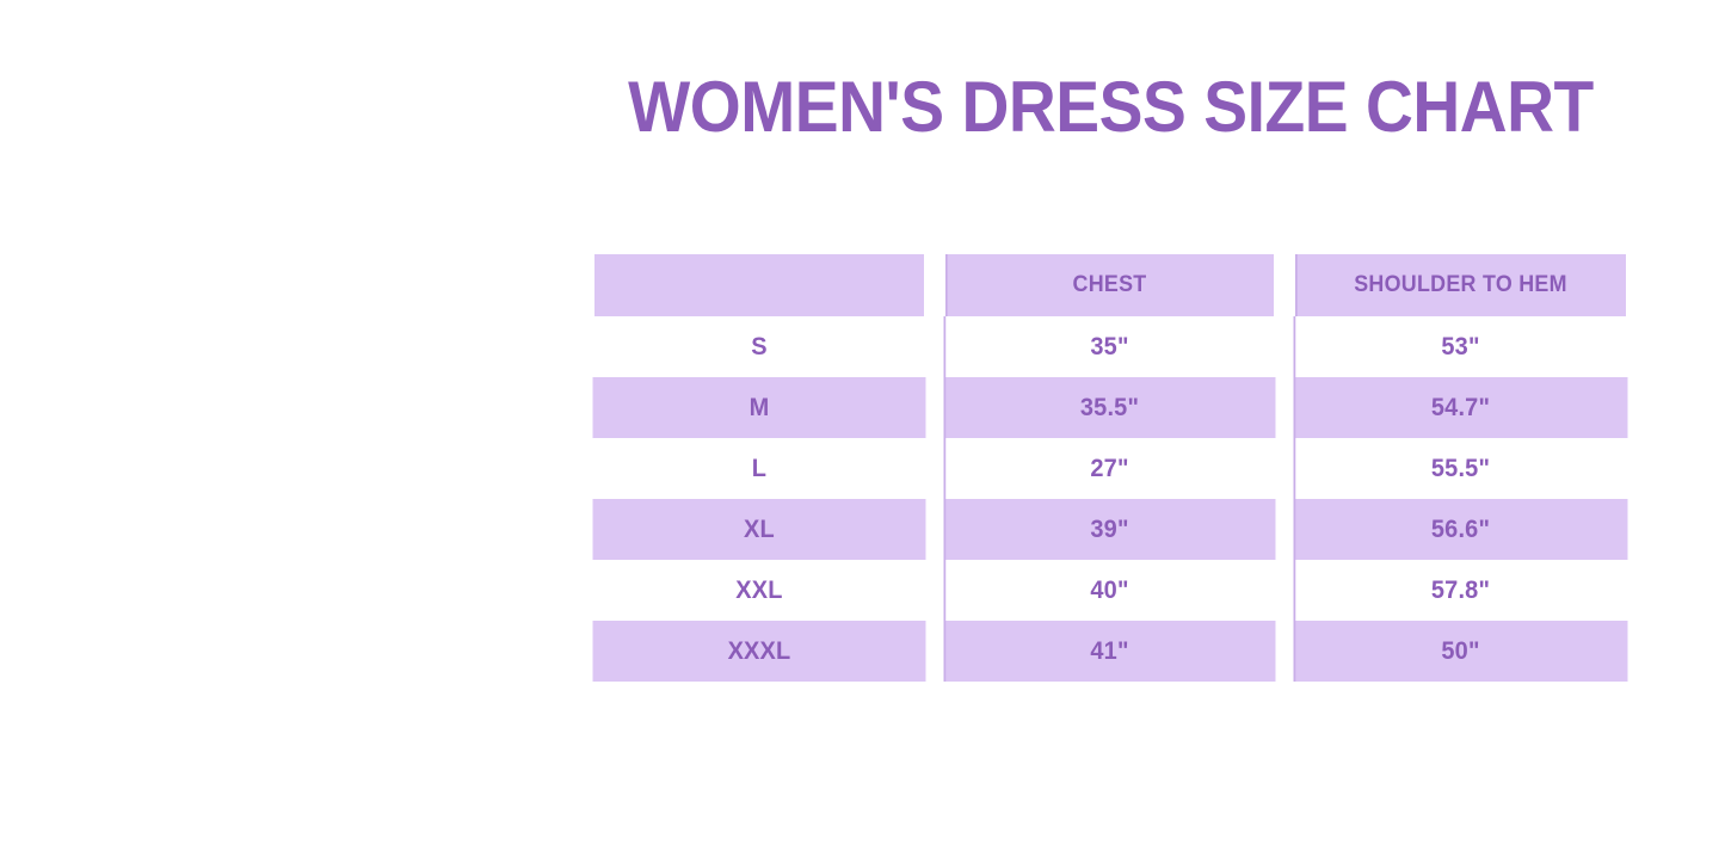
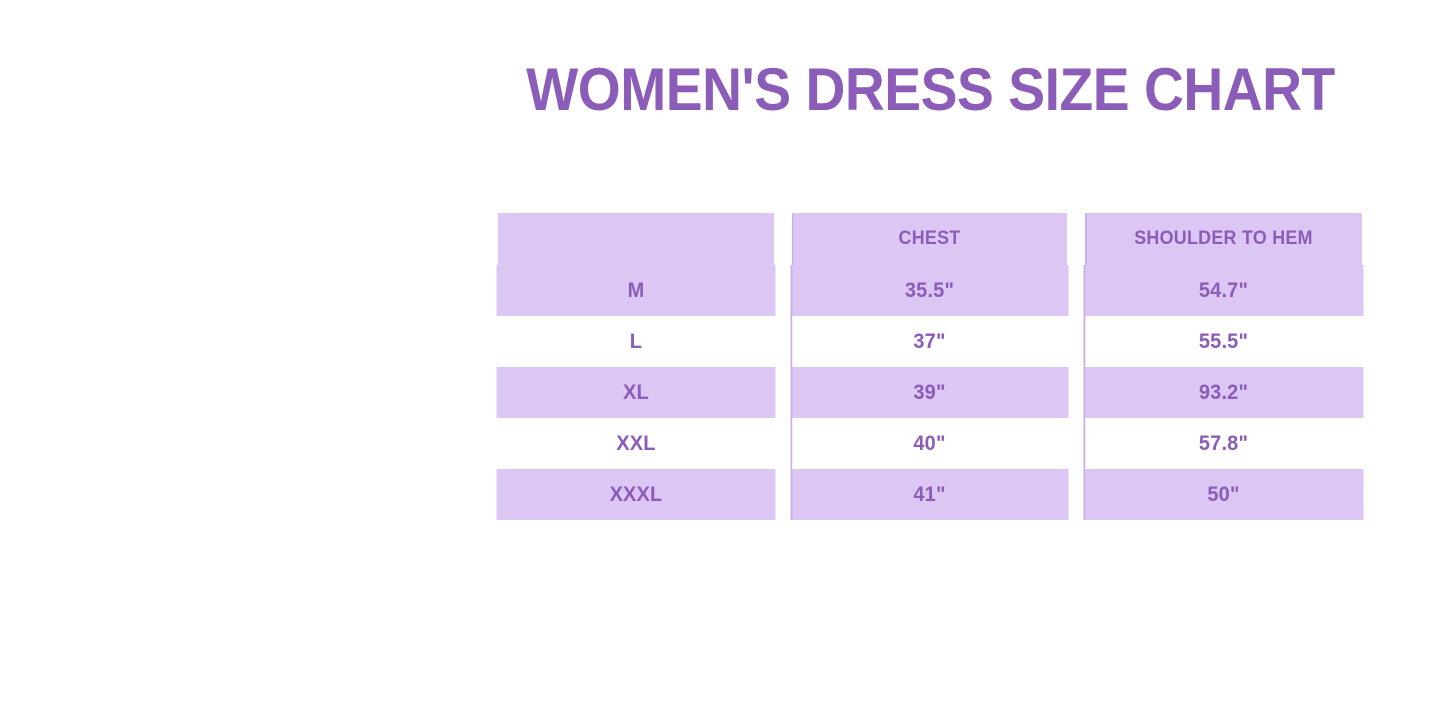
  WOMEN'S DRESS SIZE CHART
  	CHEST	SHOULDER TO HEM
- S	35"	53"
  M	35.5"	54.7"
- L	27"	55.5"
+ L	37"	55.5"
- XL	39"	56.6"
+ XL	39"	93.2"
  XXL	40"	57.8"
  XXXL	41"	50"
